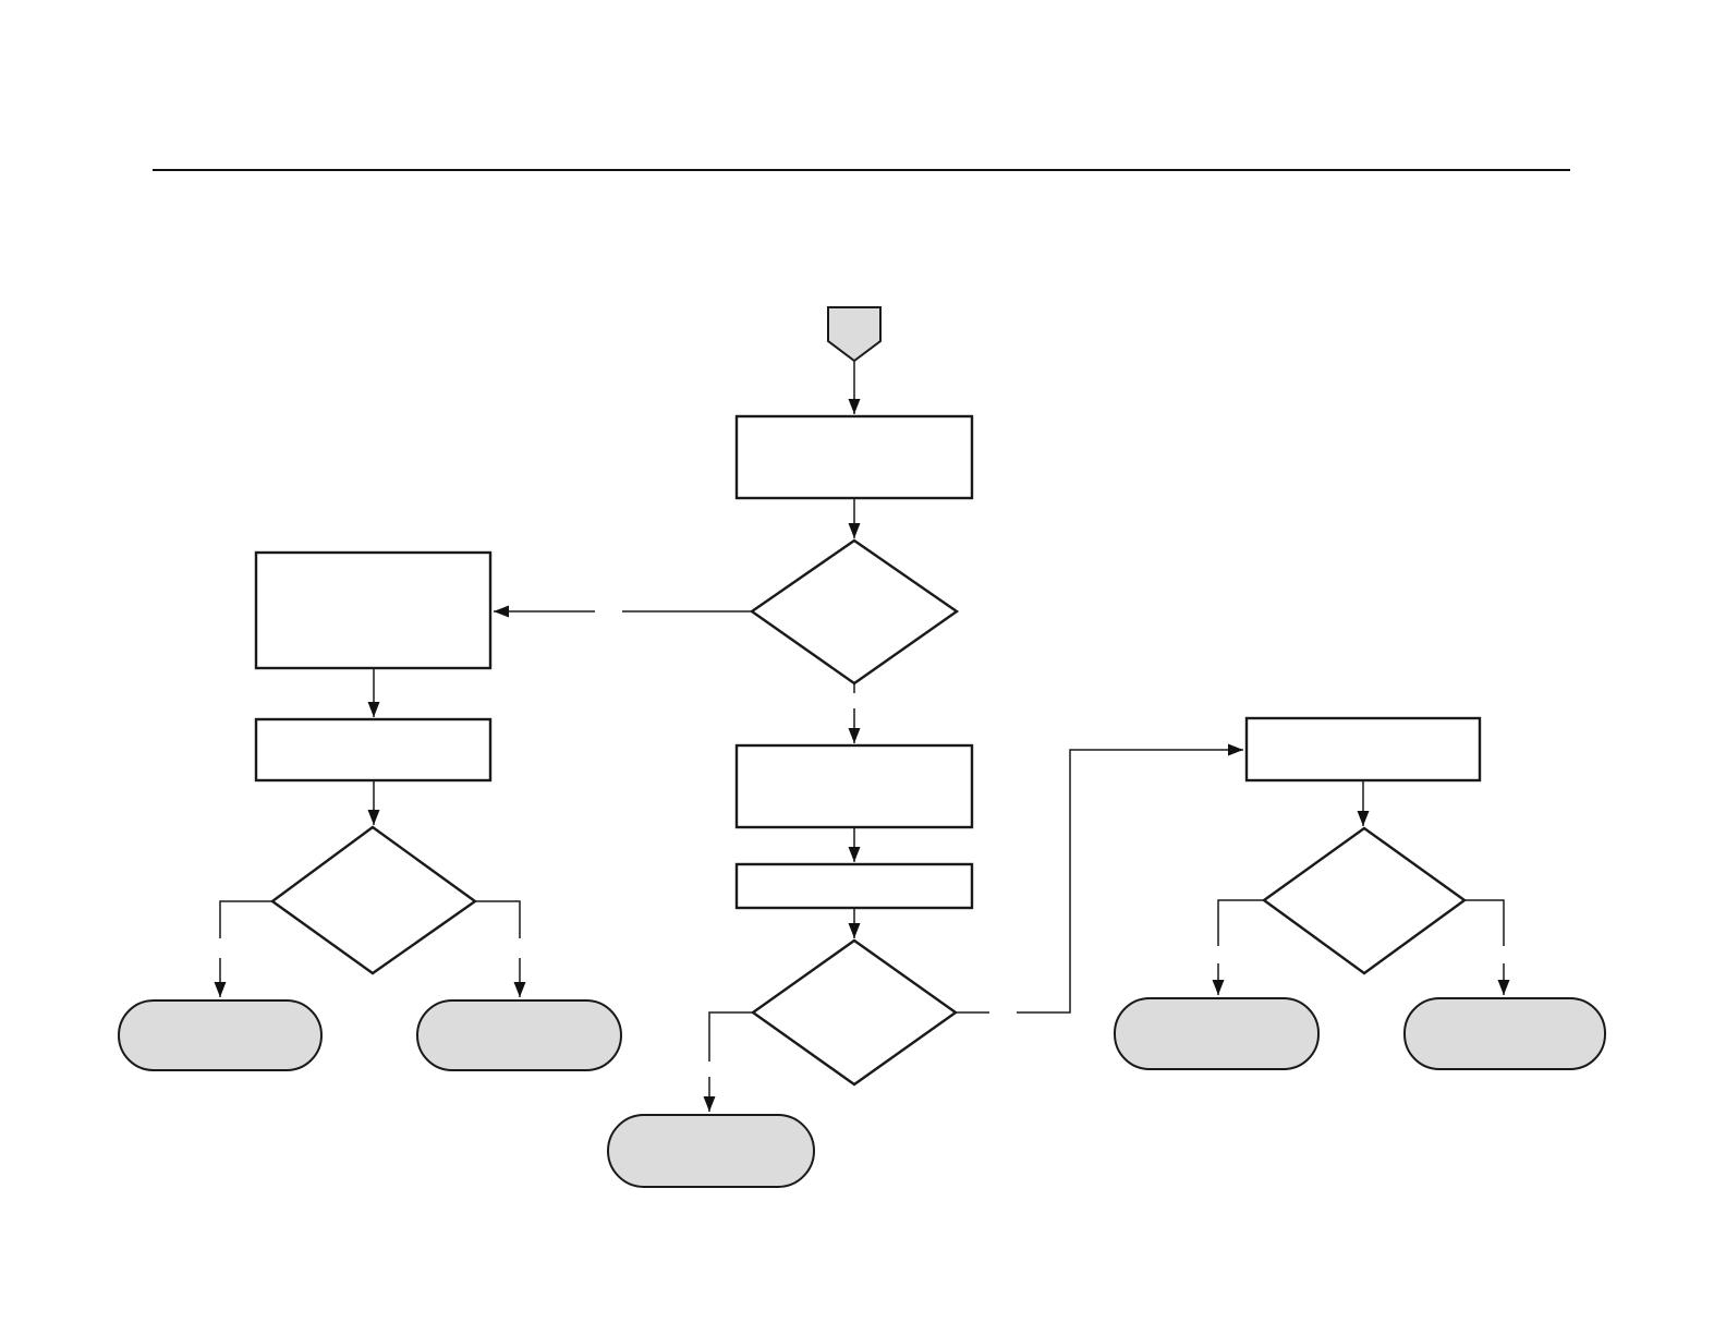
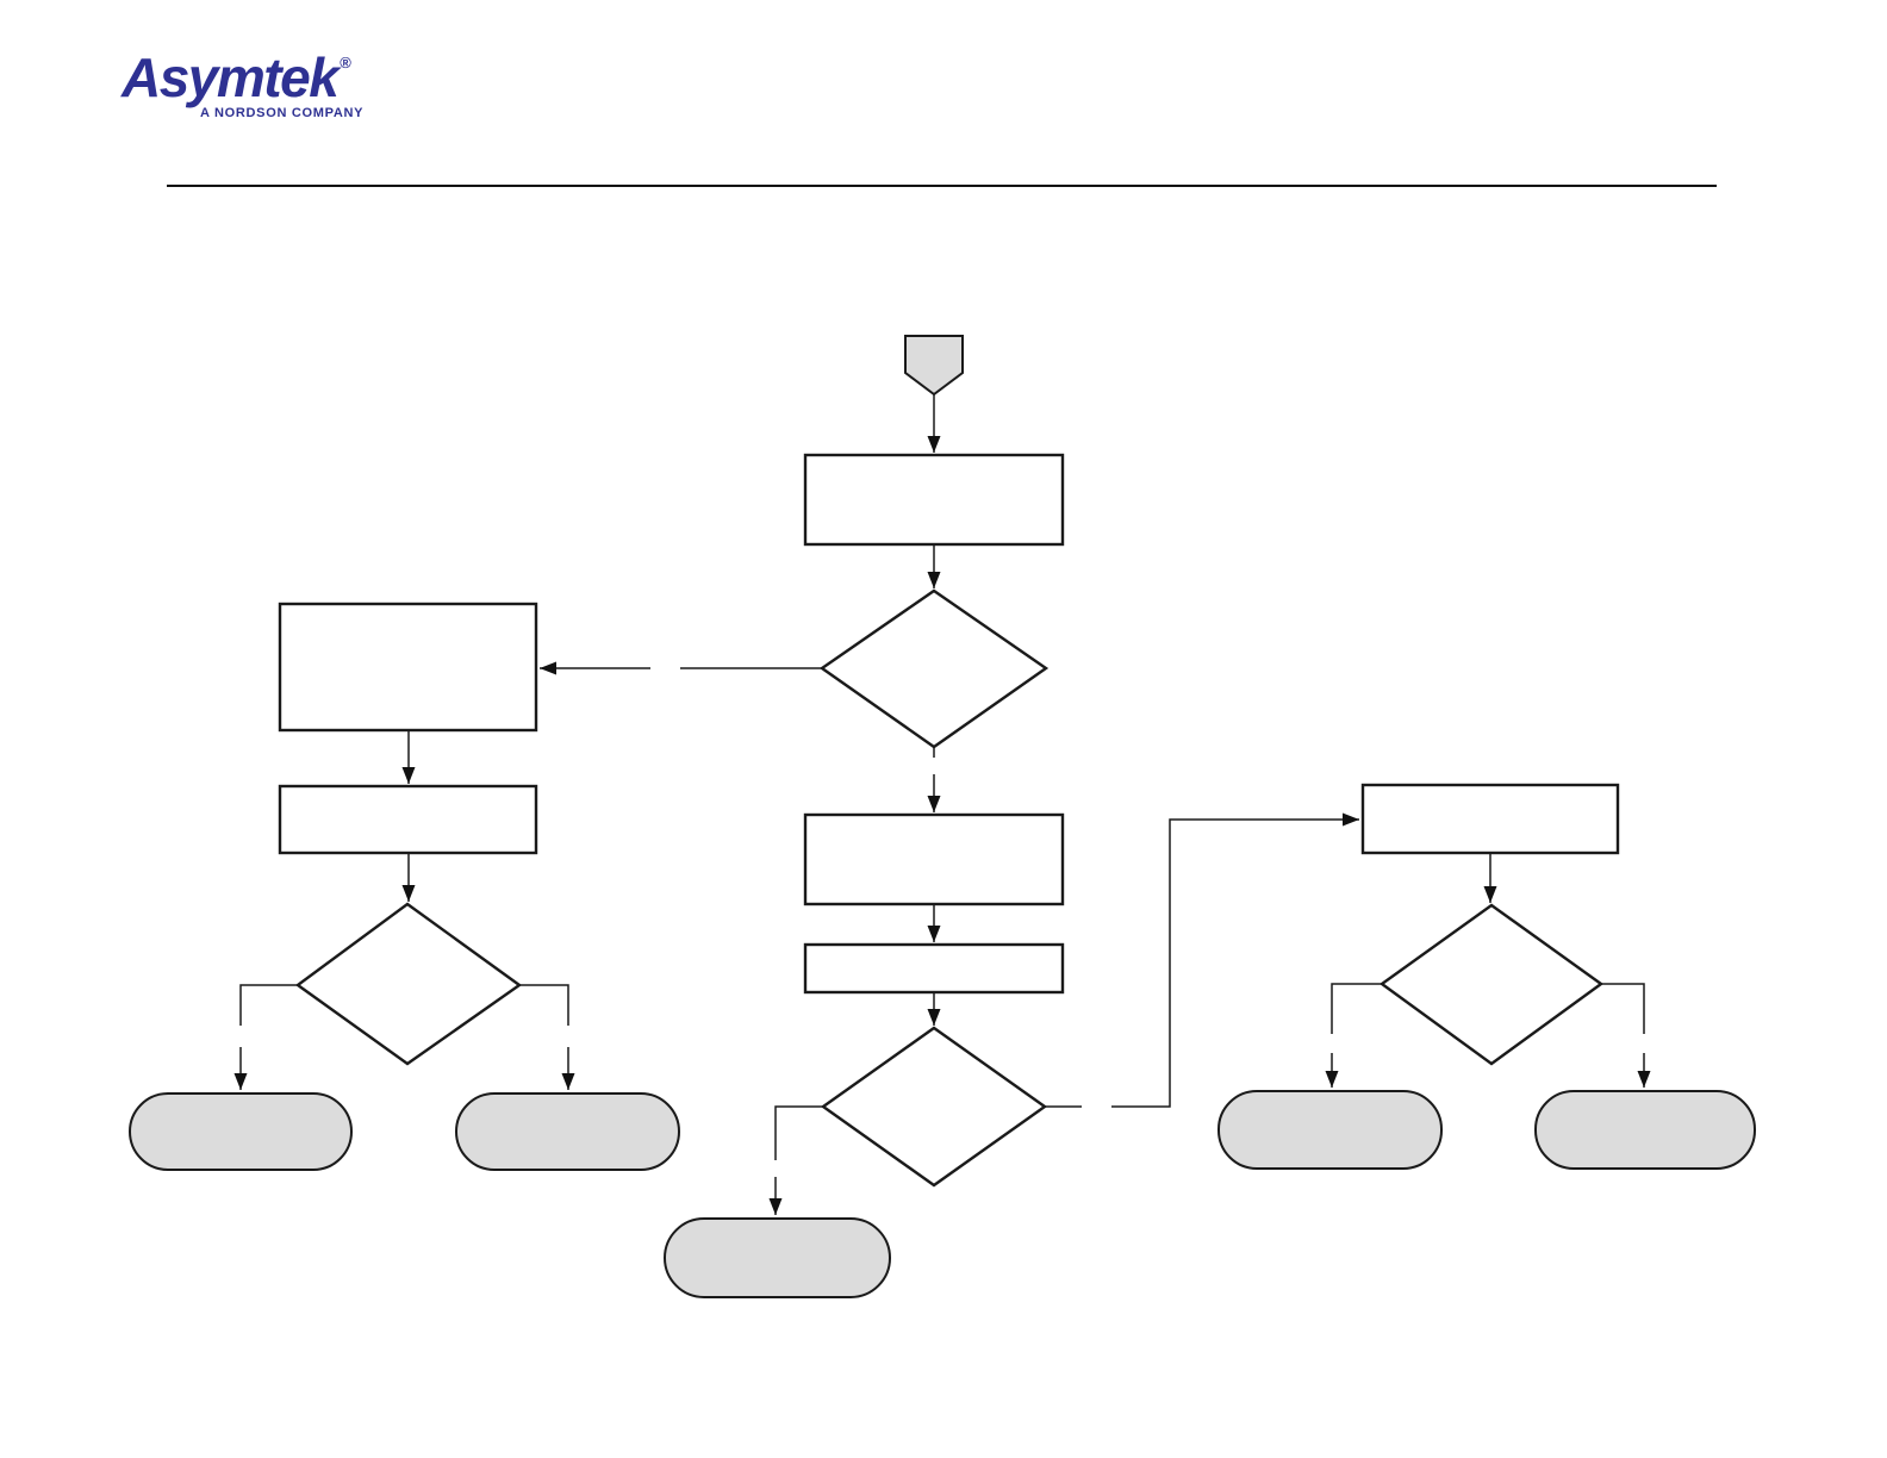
+ Asymtek ®
+ A NORDSON COMPANY
